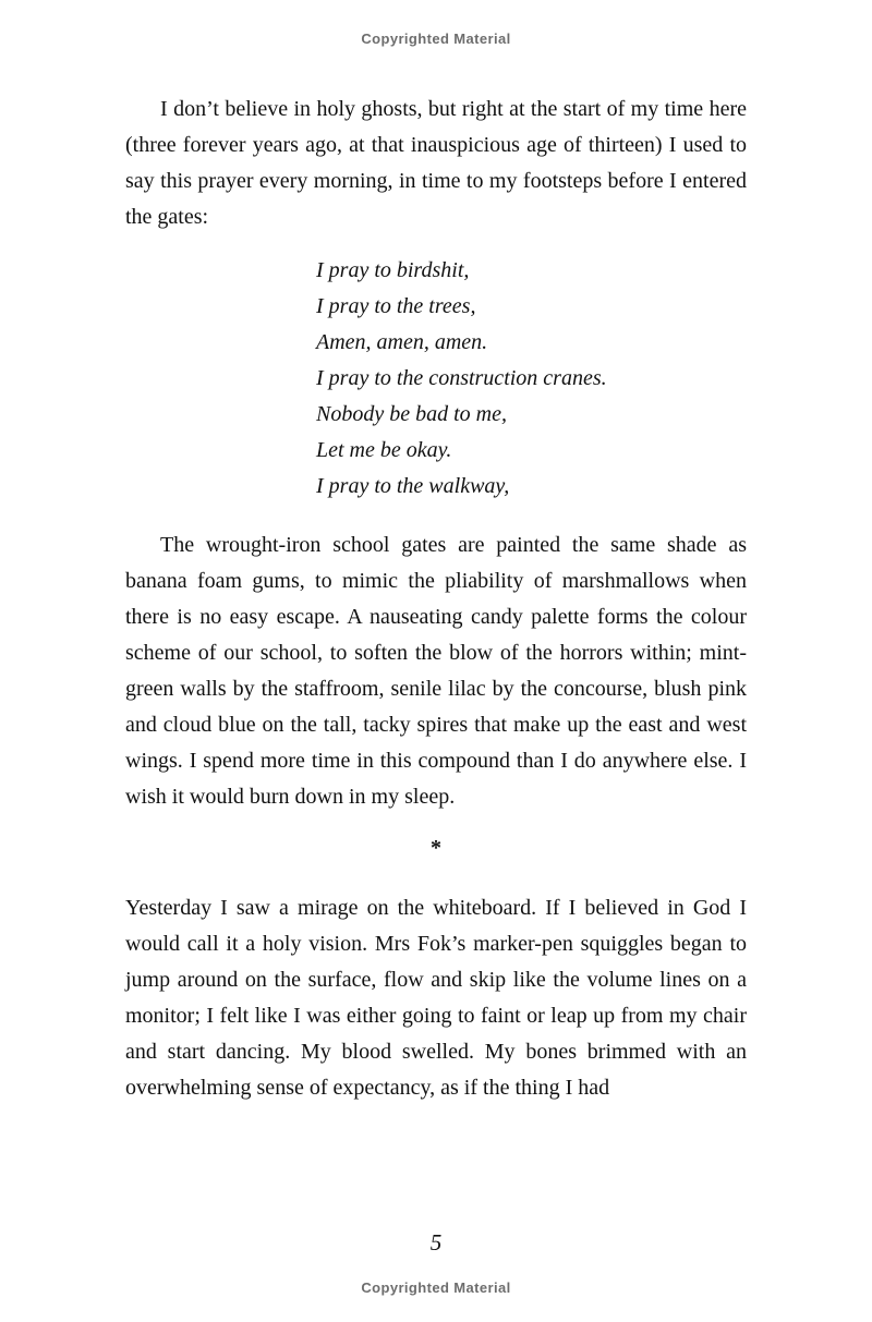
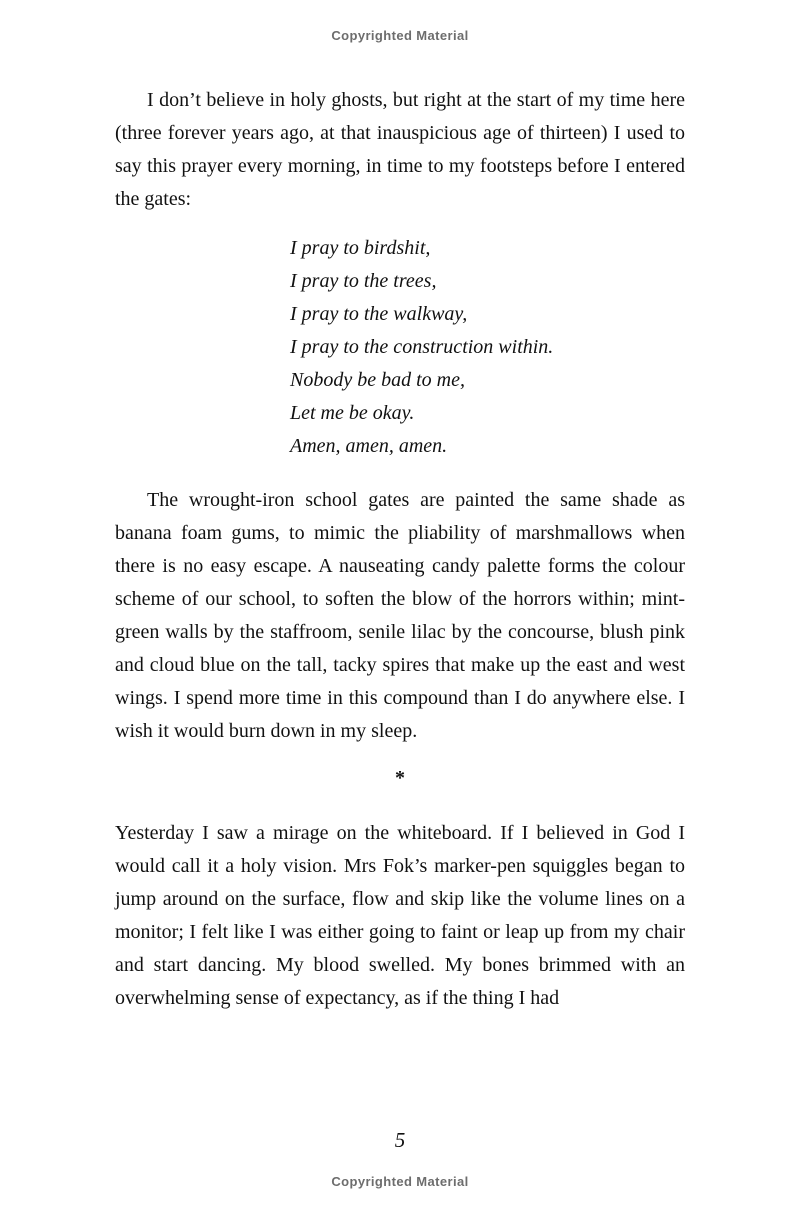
  Copyrighted Material
  I don’t believe in holy ghosts, but right at the start of my time here (three forever years ago, at that inauspicious age of thirteen) I used to say this prayer every morning, in time to my footsteps before I entered the gates:
  I pray to birdshit,
  I pray to the trees,
- Amen, amen, amen.
+ I pray to the walkway,
- I pray to the construction cranes.
+ I pray to the construction within.
  Nobody be bad to me,
  Let me be okay.
- I pray to the walkway,
+ Amen, amen, amen.
  The wrought-iron school gates are painted the same shade as banana foam gums, to mimic the pliability of marshmallows when there is no easy escape. A nauseating candy palette forms the colour scheme of our school, to soften the blow of the horrors within; mint-green walls by the staffroom, senile lilac by the concourse, blush pink and cloud blue on the tall, tacky spires that make up the east and west wings. I spend more time in this compound than I do anywhere else. I wish it would burn down in my sleep.
  *
  Yesterday I saw a mirage on the whiteboard. If I believed in God I would call it a holy vision. Mrs Fok’s marker-pen squiggles began to jump around on the surface, flow and skip like the volume lines on a monitor; I felt like I was either going to faint or leap up from my chair and start dancing. My blood swelled. My bones brimmed with an overwhelming sense of expectancy, as if the thing I had
  5
  Copyrighted Material
